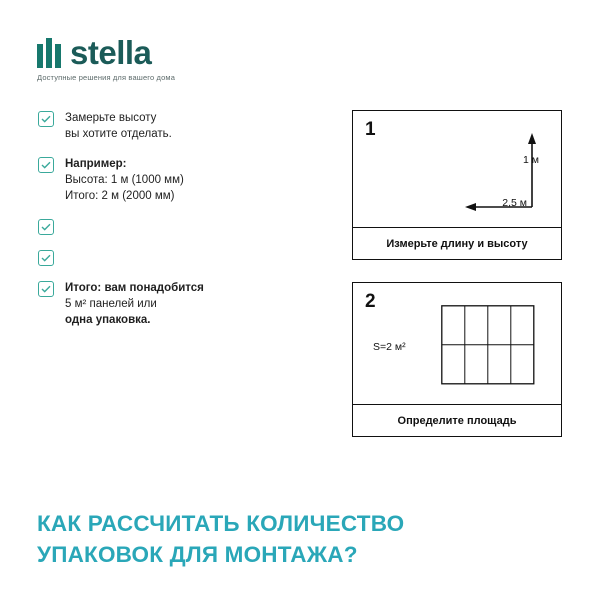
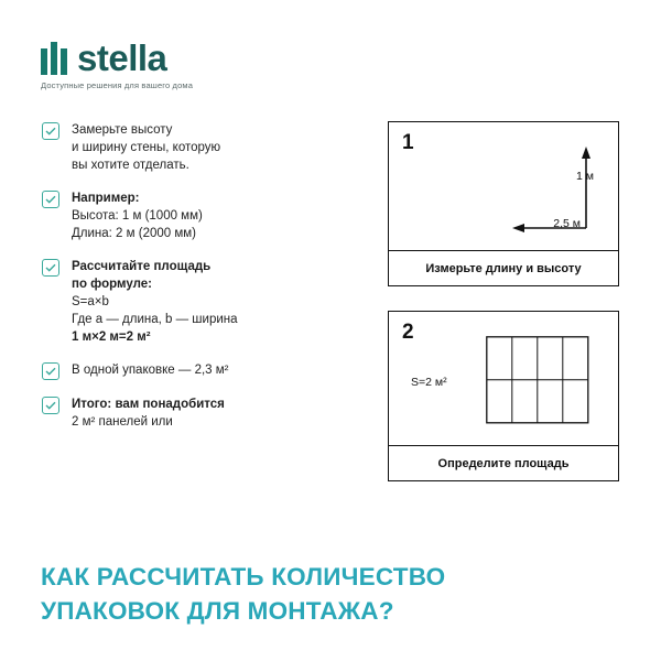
  stella
  Доступные решения для вашего дома
  Замерьте высоту
+ и ширину стены, которую
  вы хотите отделать.
  Например:
  Высота: 1 м (1000 мм)
- Итого: 2 м (2000 мм)
+ Длина: 2 м (2000 мм)
+ Рассчитайте площадь
+ по формуле:
+ S=a×b
+ Где a — длина, b — ширина
+ 1 м×2 м=2 м²
+ В одной упаковке — 2,3 м²
  Итого: вам понадобится
- 5 м² панелей или
+ 2 м² панелей или
- одна упаковка.
  1
  1 м
  2,5 м
  Измерьте длину и высоту
  2
  S=2 м²
  Определите площадь
  КАК РАССЧИТАТЬ КОЛИЧЕСТВО
  УПАКОВОК ДЛЯ МОНТАЖА?
